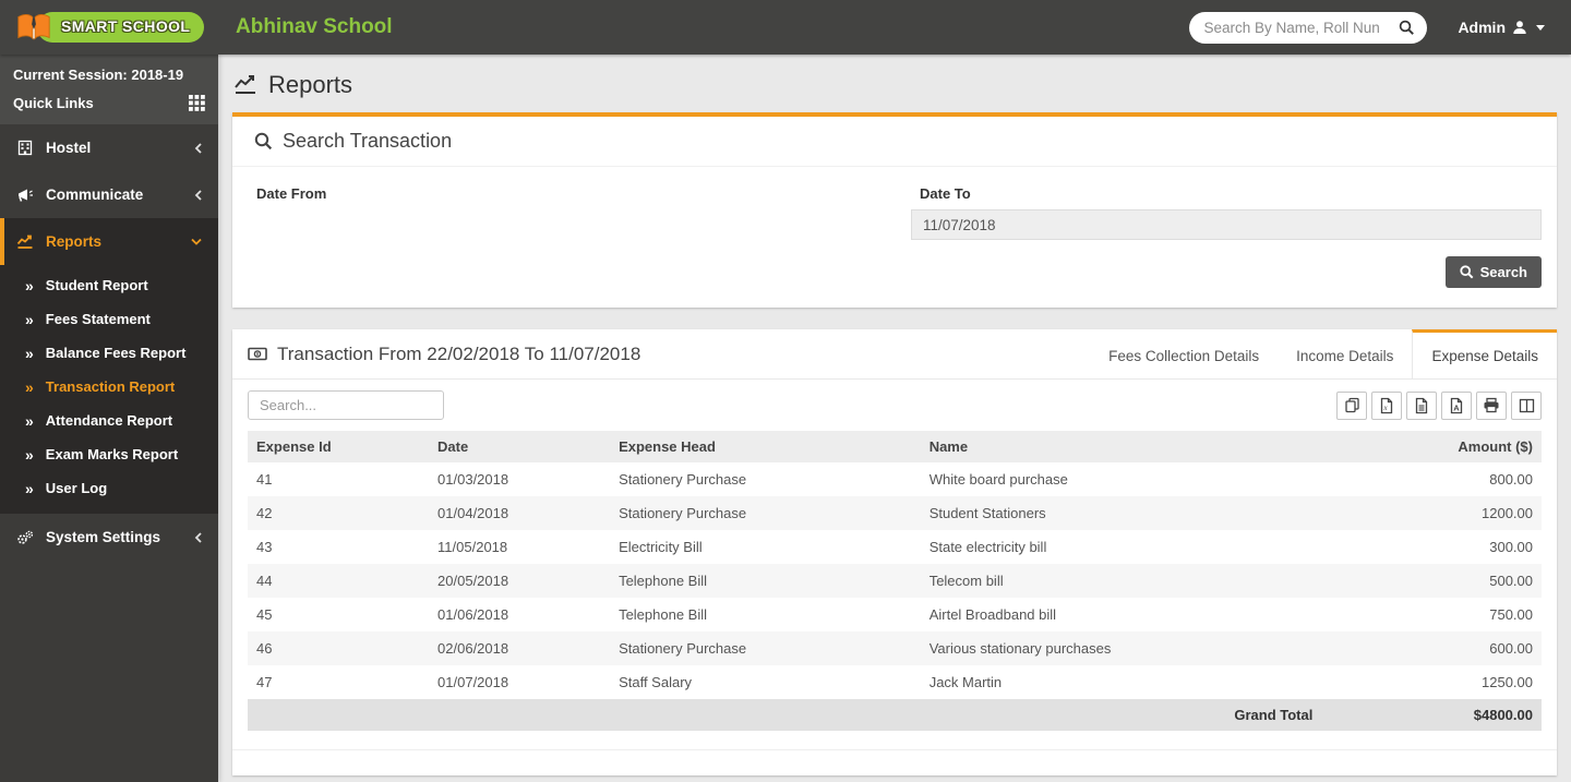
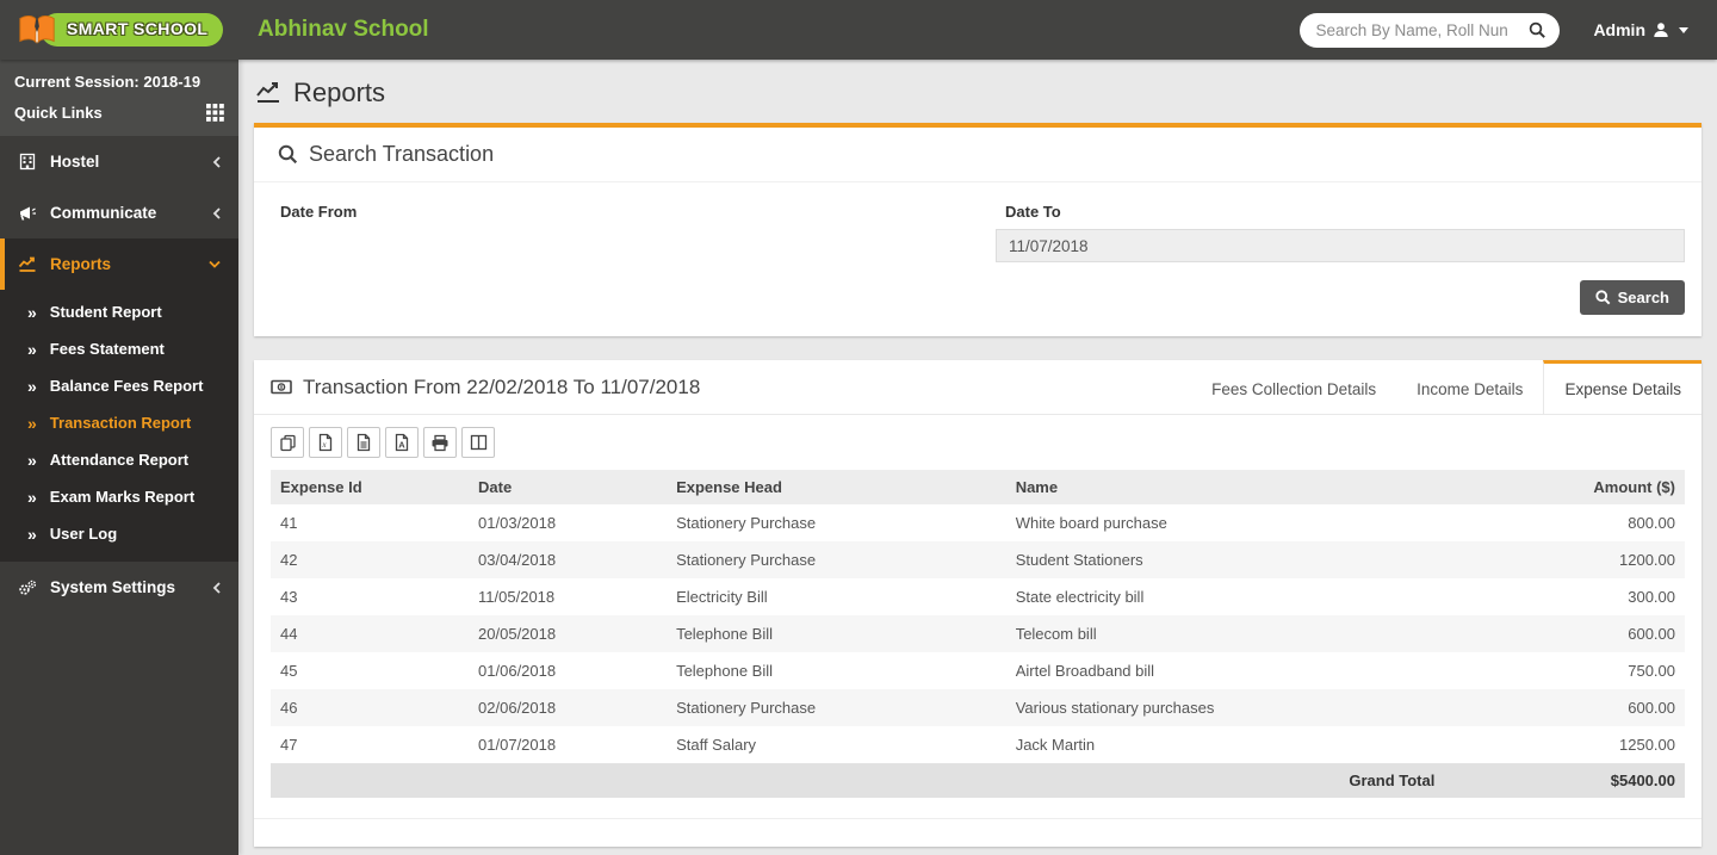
  SMART SCHOOL
  Abhinav School
  Search By Name, Roll Nun
  Admin
  Current Session: 2018-19
  Quick Links
  Hostel
  Communicate
  Reports
  »
  Student Report
  »
  Fees Statement
  »
  Balance Fees Report
  »
  Transaction Report
  »
  Attendance Report
  »
  Exam Marks Report
  »
  User Log
  System Settings
  Reports
  Search Transaction
  Date From
  Date To
  11/07/2018
  Search
  Transaction From 22/02/2018 To 11/07/2018
  Fees Collection Details
  Income Details
  Expense Details
- Search...
  x
  A
  Expense Id	Date	Expense Head	Name	Amount ($)
  41	01/03/2018	Stationery Purchase	White board purchase	800.00
- 42	01/04/2018	Stationery Purchase	Student Stationers	1200.00
+ 42	03/04/2018	Stationery Purchase	Student Stationers	1200.00
  43	11/05/2018	Electricity Bill	State electricity bill	300.00
- 44	20/05/2018	Telephone Bill	Telecom bill	500.00
+ 44	20/05/2018	Telephone Bill	Telecom bill	600.00
  45	01/06/2018	Telephone Bill	Airtel Broadband bill	750.00
  46	02/06/2018	Stationery Purchase	Various stationary purchases	600.00
  47	01/07/2018	Staff Salary	Jack Martin	1250.00
- 	Grand Total	$4800.00
+ 	Grand Total	$5400.00
